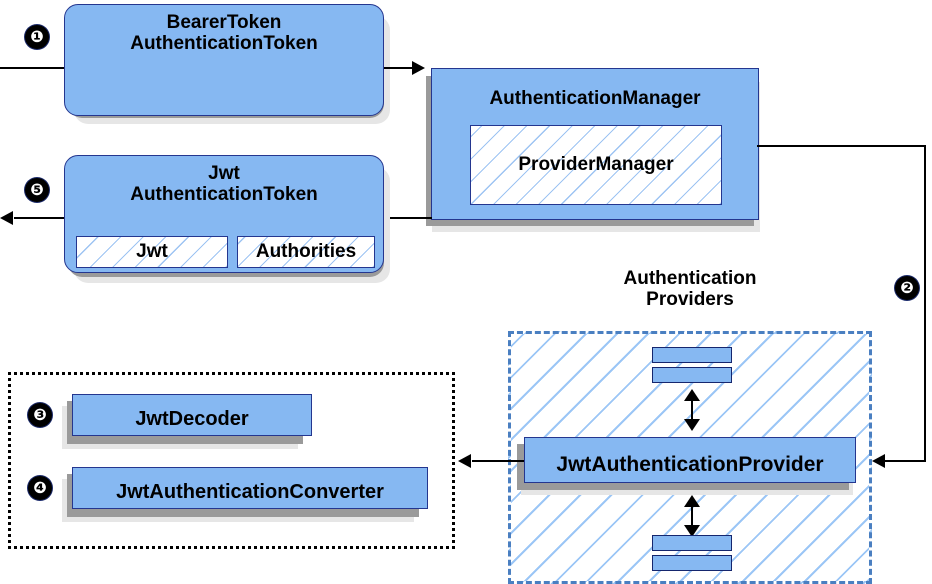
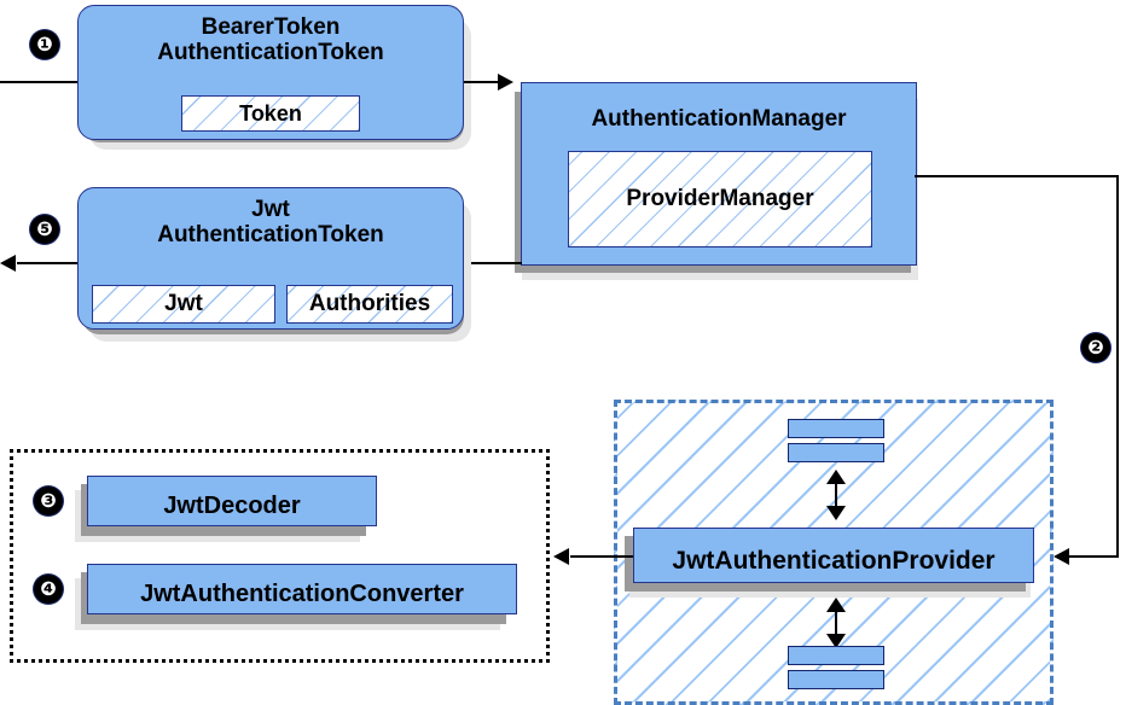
  ❶
  BearerToken
  AuthenticationToken
+ Token
  AuthenticationManager
  ProviderManager
  ❷
  ❺
  Jwt
  AuthenticationToken
  Jwt
  Authorities
- Authentication
- Providers
  JwtAuthenticationProvider
  ❸
  JwtDecoder
  ❹
  JwtAuthenticationConverter
